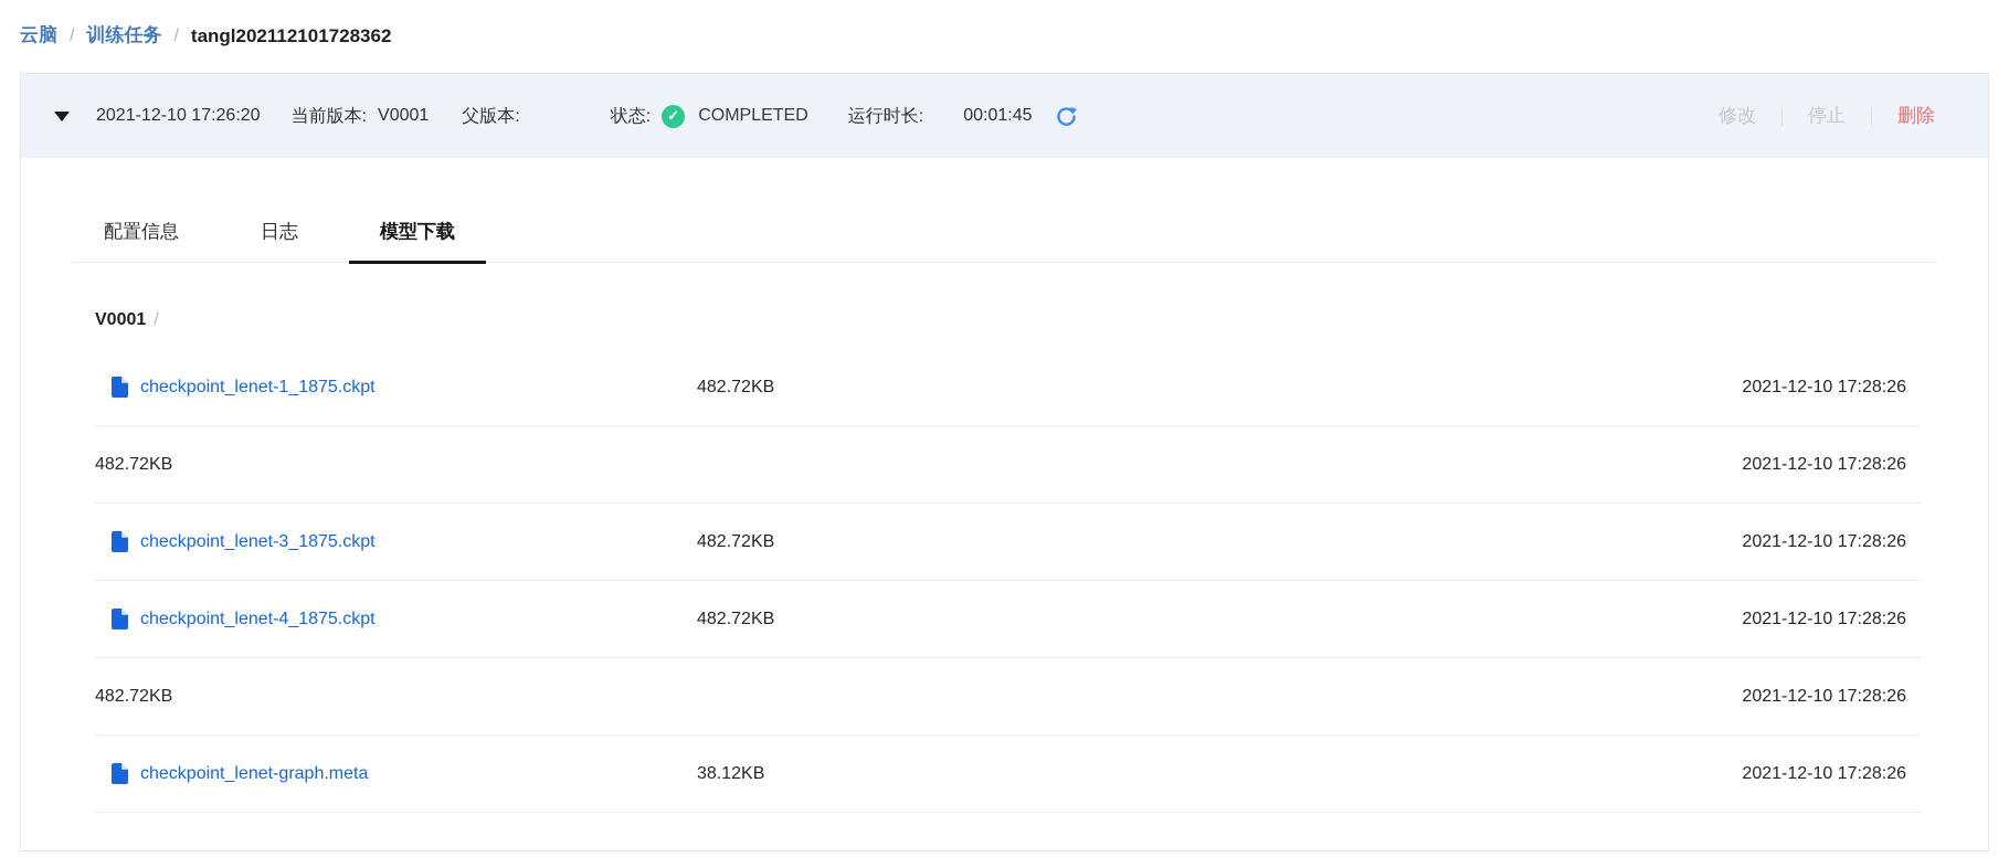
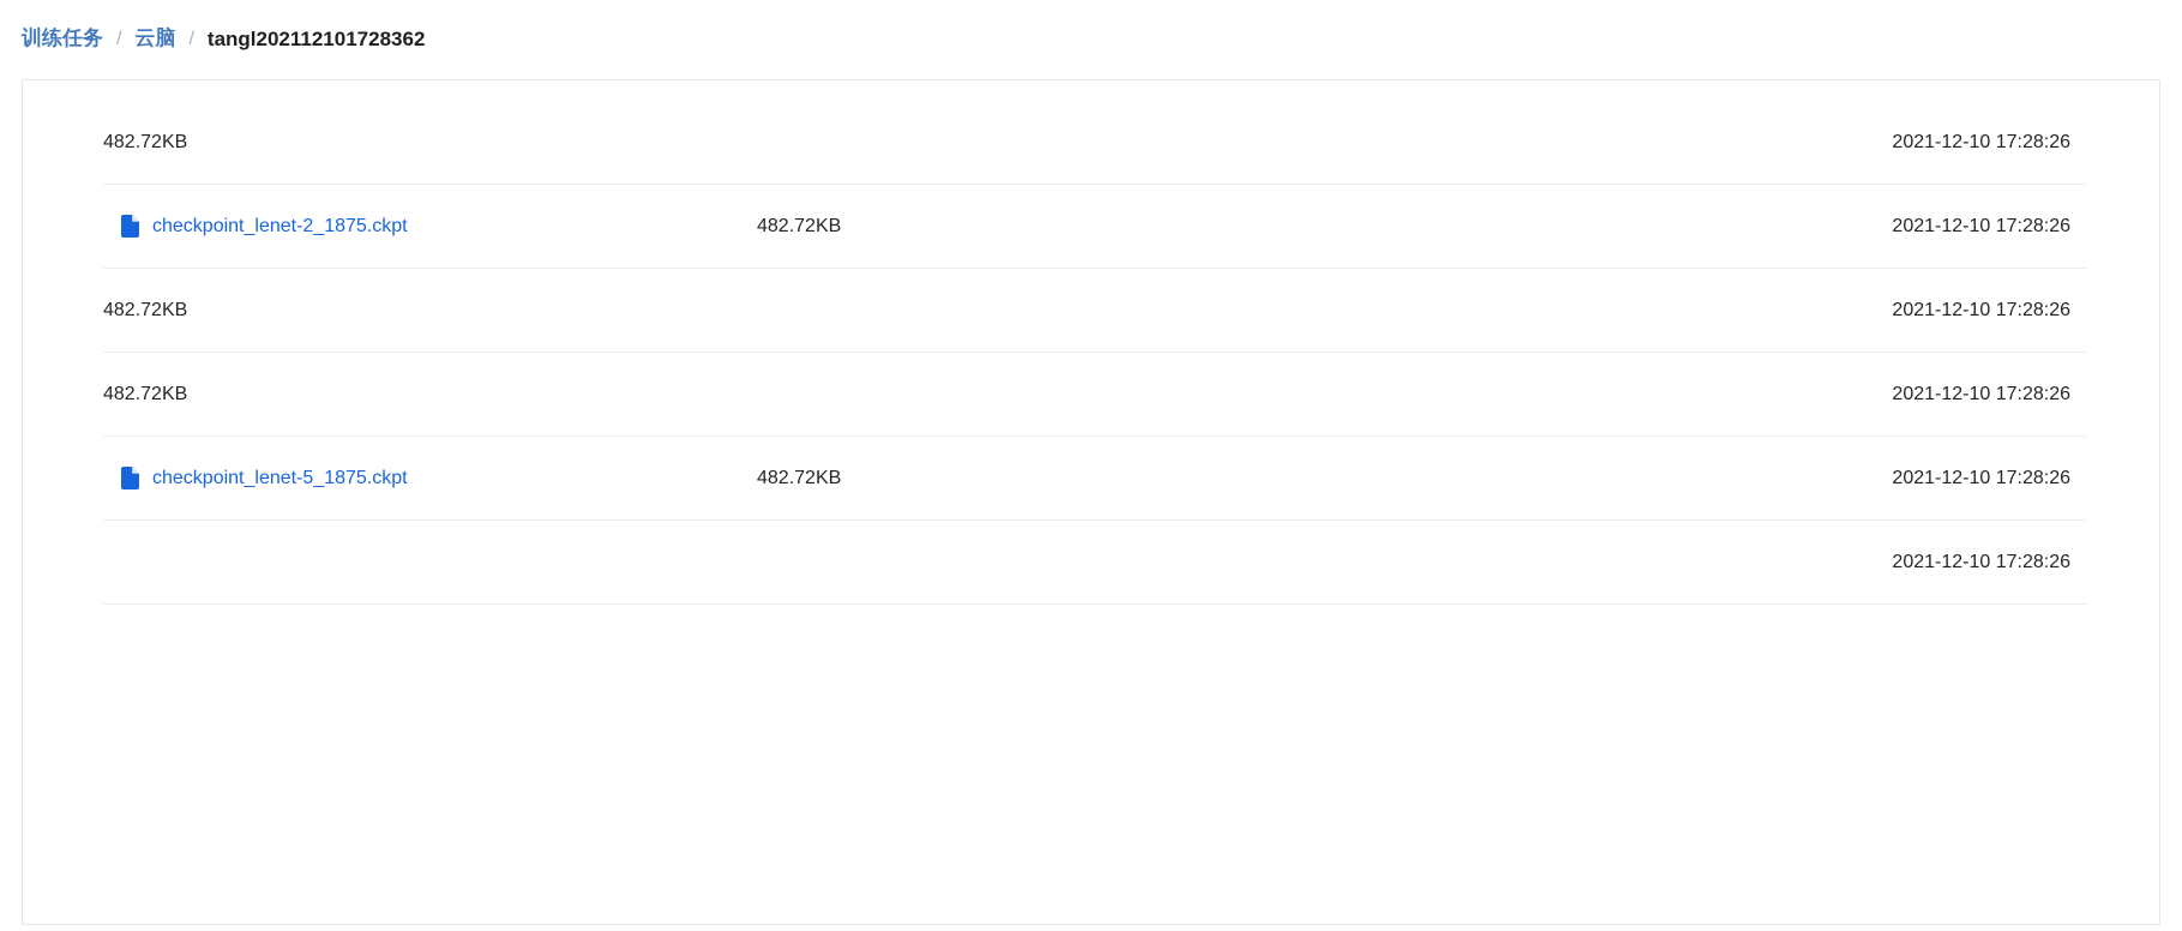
- 云脑
+ 训练任务
  /
- 训练任务
+ 云脑
  /
  tangl202112101728362
- 2021-12-10 17:26:20
- 当前版本:
- V0001
- 父版本:
- 状态:
- ✓
- COMPLETED
- 运行时长:
- 00:01:45
- 修改
- 停止
- 删除
- 配置信息
- 日志
- 模型下载
- V0001 /
- checkpoint_lenet-1_1875.ckpt
  482.72KB
  2021-12-10 17:28:26
+ checkpoint_lenet-2_1875.ckpt
  482.72KB
  2021-12-10 17:28:26
- checkpoint_lenet-3_1875.ckpt
  482.72KB
  2021-12-10 17:28:26
- checkpoint_lenet-4_1875.ckpt
  482.72KB
  2021-12-10 17:28:26
+ checkpoint_lenet-5_1875.ckpt
  482.72KB
  2021-12-10 17:28:26
- checkpoint_lenet-graph.meta
- 38.12KB
  2021-12-10 17:28:26
